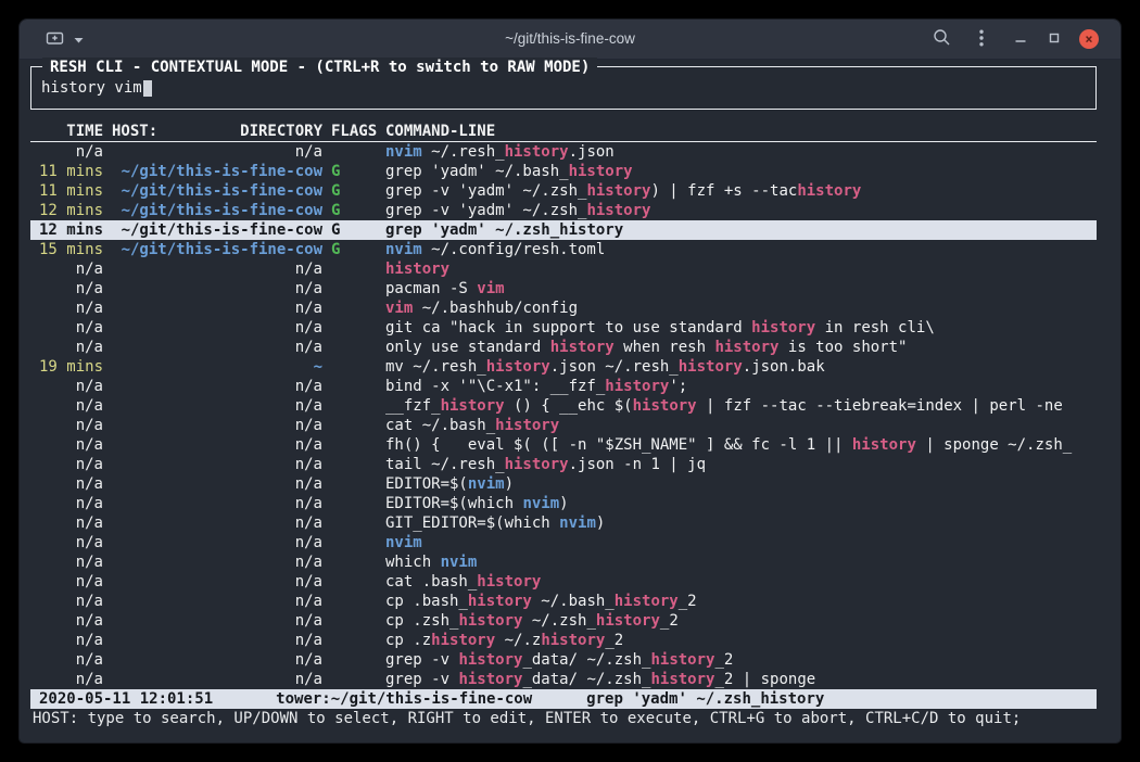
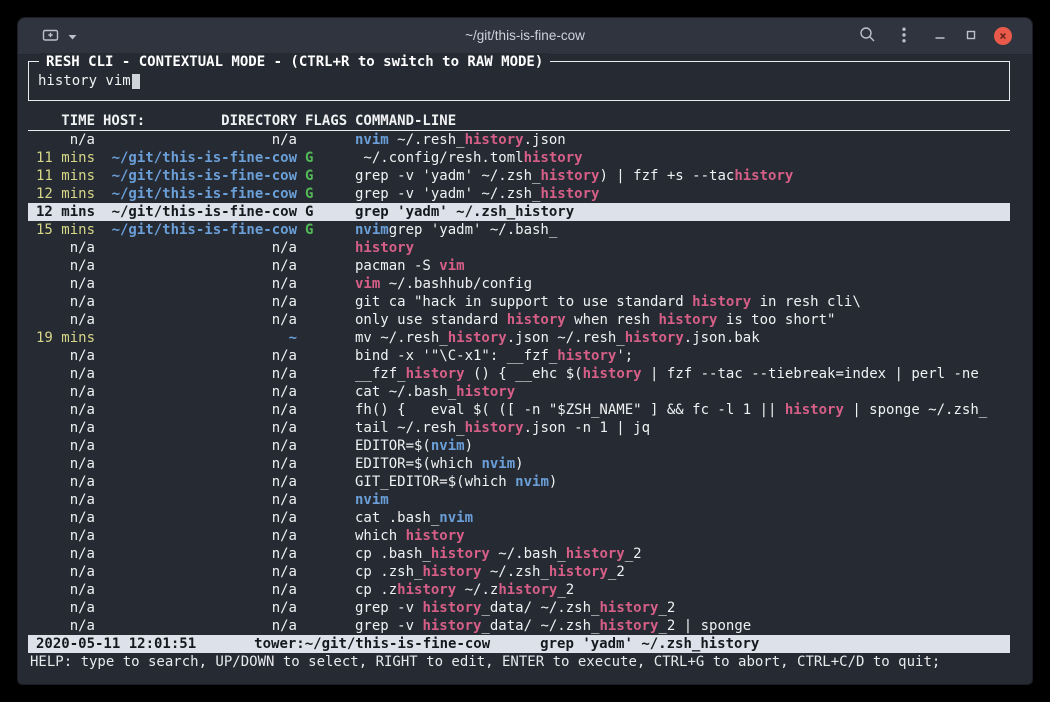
  ~/git/this-is-fine-cow
  ×
  RESH CLI - CONTEXTUAL MODE - (CTRL+R to switch to RAW MODE)
  history vim
  TIME
  HOST:
  DIRECTORY
  FLAGS
  COMMAND-LINE
  n/a
  n/a
  nvim ~/.resh_history.json
  11 mins
  ~/git/this-is-fine-cow
  G
- grep 'yadm' ~/.bash_history
+ ~/.config/resh.tomlhistory
  11 mins
  ~/git/this-is-fine-cow
  G
  grep -v 'yadm' ~/.zsh_history) | fzf +s --tachistory
  12 mins
  ~/git/this-is-fine-cow
  G
  grep -v 'yadm' ~/.zsh_history
  12 mins
  ~/git/this-is-fine-cow
  G
  grep 'yadm' ~/.zsh_history
  15 mins
  ~/git/this-is-fine-cow
  G
- nvim ~/.config/resh.toml
+ nvimgrep 'yadm' ~/.bash_
  n/a
  n/a
  history
  n/a
  n/a
  pacman -S vim
  n/a
  n/a
  vim ~/.bashhub/config
  n/a
  n/a
  git ca "hack in support to use standard history in resh cli\
  n/a
  n/a
  only use standard history when resh history is too short"
  19 mins
  ~
  mv ~/.resh_history.json ~/.resh_history.json.bak
  n/a
  n/a
  bind -x '"\C-x1": __fzf_history';
  n/a
  n/a
  __fzf_history () { __ehc $(history | fzf --tac --tiebreak=index | perl -ne
  n/a
  n/a
  cat ~/.bash_history
  n/a
  n/a
  fh() { eval $( ([ -n "$ZSH_NAME" ] && fc -l 1 || history | sponge ~/.zsh_
  n/a
  n/a
  tail ~/.resh_history.json -n 1 | jq
  n/a
  n/a
  EDITOR=$(nvim)
  n/a
  n/a
  EDITOR=$(which nvim)
  n/a
  n/a
  GIT_EDITOR=$(which nvim)
  n/a
  n/a
  nvim
  n/a
  n/a
- which nvim
+ cat .bash_nvim
  n/a
  n/a
- cat .bash_history
+ which history
  n/a
  n/a
  cp .bash_history ~/.bash_history_2
  n/a
  n/a
  cp .zsh_history ~/.zsh_history_2
  n/a
  n/a
  cp .zhistory ~/.zhistory_2
  n/a
  n/a
  grep -v history_data/ ~/.zsh_history_2
  n/a
  n/a
  grep -v history_data/ ~/.zsh_history_2 | sponge
  2020-05-11 12:01:51
  tower:~/git/this-is-fine-cow
  grep 'yadm' ~/.zsh_history
- HOST: type to search, UP/DOWN to select, RIGHT to edit, ENTER to execute, CTRL+G to abort, CTRL+C/D to quit;
+ HELP: type to search, UP/DOWN to select, RIGHT to edit, ENTER to execute, CTRL+G to abort, CTRL+C/D to quit;
